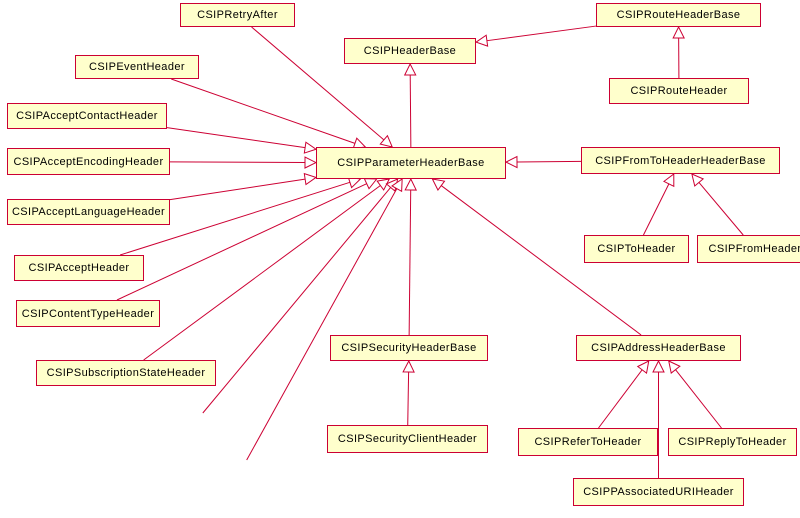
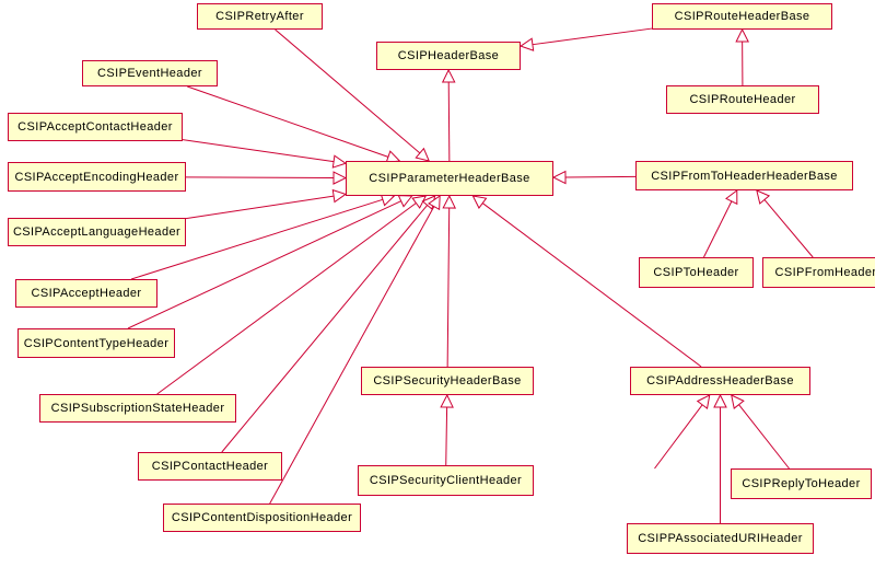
  CSIPRetryAfter
  CSIPRouteHeaderBase
  CSIPHeaderBase
  CSIPEventHeader
  CSIPRouteHeader
  CSIPAcceptContactHeader
  CSIPAcceptEncodingHeader
  CSIPParameterHeaderBase
  CSIPFromToHeaderHeaderBase
  CSIPAcceptLanguageHeader
  CSIPToHeader
  CSIPFromHeader
  CSIPAcceptHeader
  CSIPContentTypeHeader
  CSIPSecurityHeaderBase
  CSIPAddressHeaderBase
  CSIPSubscriptionStateHeader
+ CSIPContactHeader
  CSIPSecurityClientHeader
- CSIPReferToHeader
  CSIPReplyToHeader
+ CSIPContentDispositionHeader
  CSIPPAssociatedURIHeader
